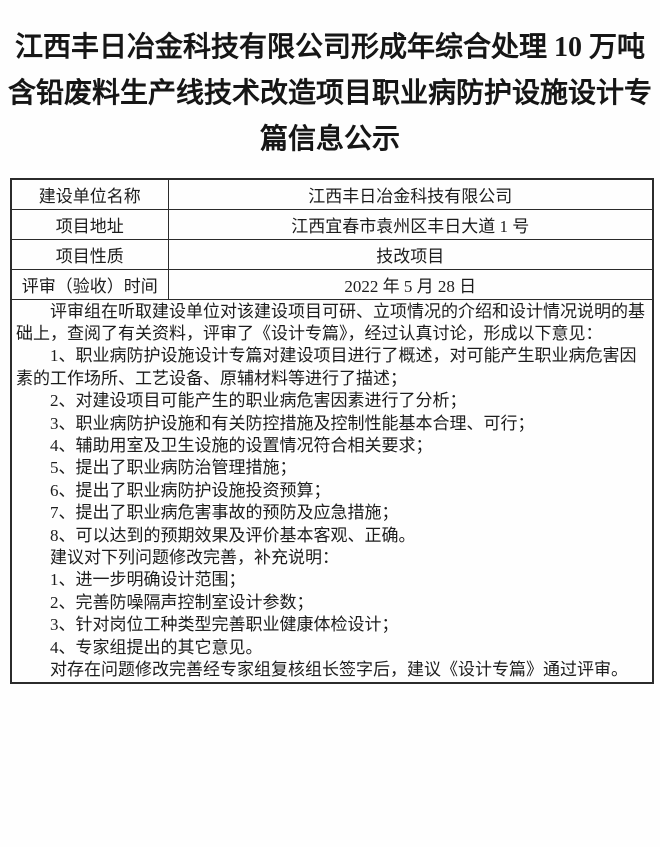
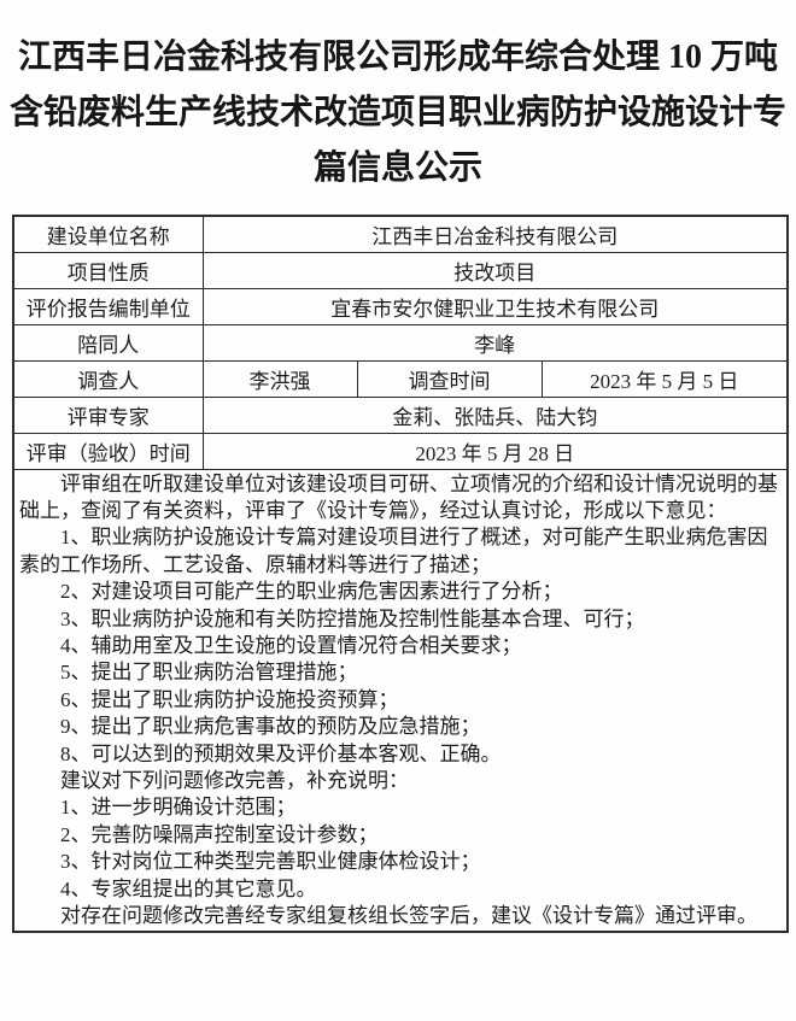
  江西丰日冶金科技有限公司形成年综合处理 10 万吨含铅废料生产线技术改造项目职业病防护设施设计专篇信息公示
  建设单位名称	江西丰日冶金科技有限公司
- 项目地址	江西宜春市袁州区丰日大道 1 号
  项目性质	技改项目
+ 评价报告编制单位	宜春市安尔健职业卫生技术有限公司
+ 陪同人	李峰
+ 调查人	李洪强	调查时间	2023 年 5 月 5 日
+ 评审专家	金莉、张陆兵、陆大钧
- 评审（验收）时间	2022 年 5 月 28 日
+ 评审（验收）时间	2023 年 5 月 28 日
- 评审组在听取建设单位对该建设项目可研、立项情况的介绍和设计情况说明的基础上，查阅了有关资料，评审了《设计专篇》，经过认真讨论，形成以下意见： 1、职业病防护设施设计专篇对建设项目进行了概述，对可能产生职业病危害因素的工作场所、工艺设备、原辅材料等进行了描述； 2、对建设项目可能产生的职业病危害因素进行了分析； 3、职业病防护设施和有关防控措施及控制性能基本合理、可行； 4、辅助用室及卫生设施的设置情况符合相关要求； 5、提出了职业病防治管理措施； 6、提出了职业病防护设施投资预算； 7、提出了职业病危害事故的预防及应急措施； 8、可以达到的预期效果及评价基本客观、正确。 建议对下列问题修改完善，补充说明： 1、进一步明确设计范围； 2、完善防噪隔声控制室设计参数； 3、针对岗位工种类型完善职业健康体检设计； 4、专家组提出的其它意见。 对存在问题修改完善经专家组复核组长签字后，建议《设计专篇》通过评审。
+ 评审组在听取建设单位对该建设项目可研、立项情况的介绍和设计情况说明的基础上，查阅了有关资料，评审了《设计专篇》，经过认真讨论，形成以下意见： 1、职业病防护设施设计专篇对建设项目进行了概述，对可能产生职业病危害因素的工作场所、工艺设备、原辅材料等进行了描述； 2、对建设项目可能产生的职业病危害因素进行了分析； 3、职业病防护设施和有关防控措施及控制性能基本合理、可行； 4、辅助用室及卫生设施的设置情况符合相关要求； 5、提出了职业病防治管理措施； 6、提出了职业病防护设施投资预算； 9、提出了职业病危害事故的预防及应急措施； 8、可以达到的预期效果及评价基本客观、正确。 建议对下列问题修改完善，补充说明： 1、进一步明确设计范围； 2、完善防噪隔声控制室设计参数； 3、针对岗位工种类型完善职业健康体检设计； 4、专家组提出的其它意见。 对存在问题修改完善经专家组复核组长签字后，建议《设计专篇》通过评审。
